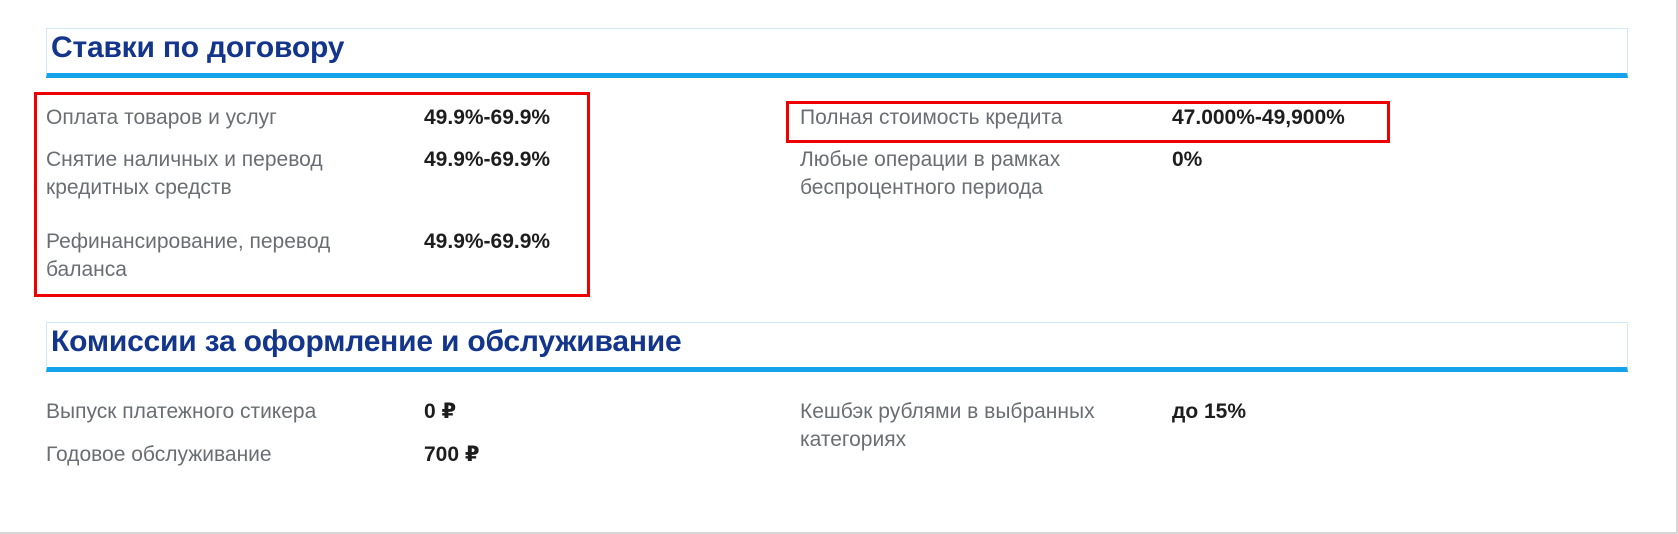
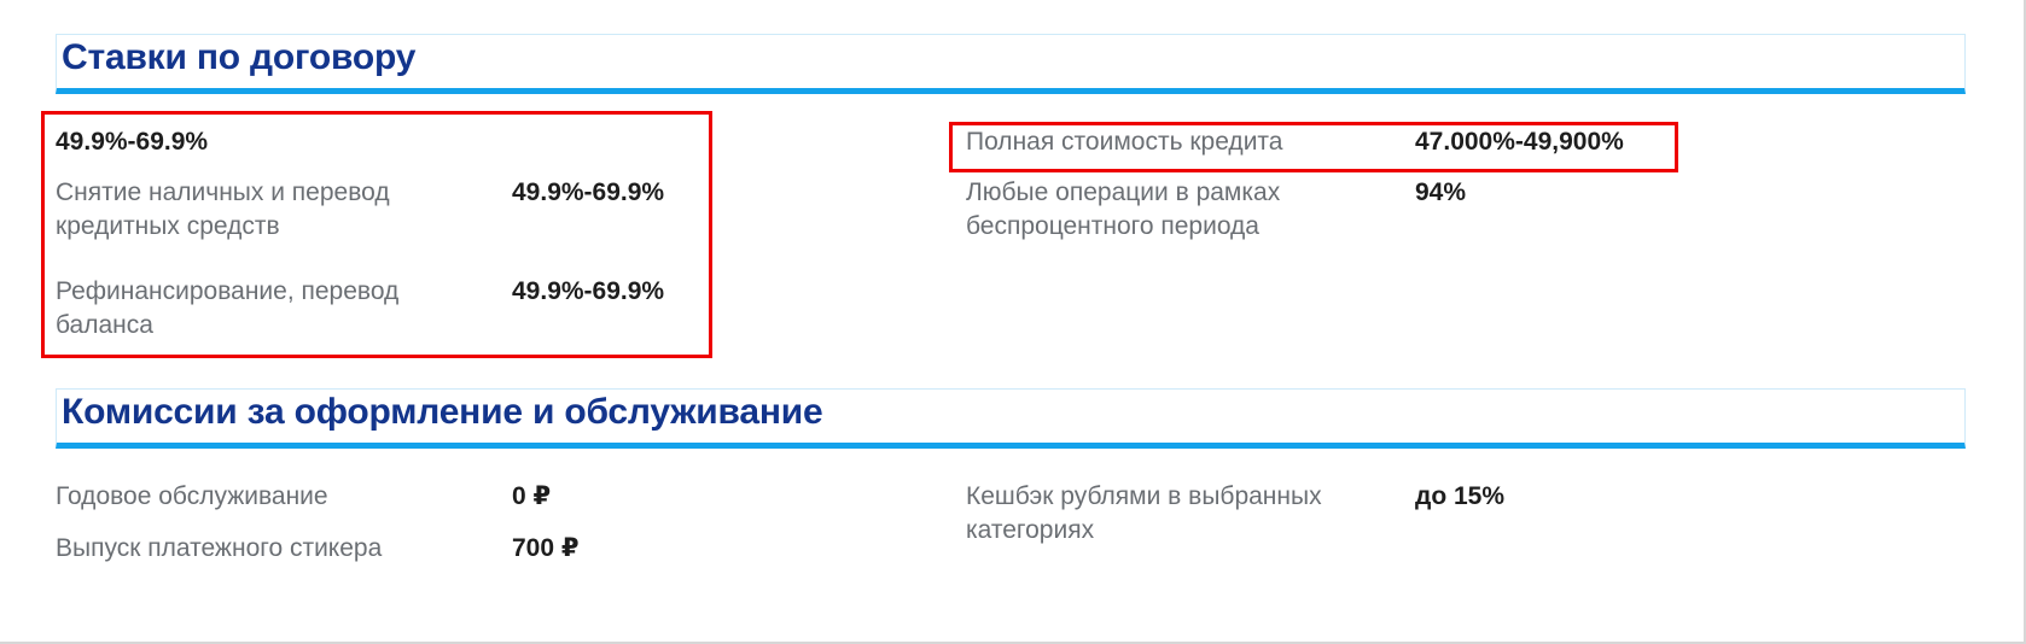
  Ставки по договору
- Оплата товаров и услуг
  49.9%-69.9%
  Снятие наличных и перевод
  кредитных средств
  49.9%-69.9%
  Рефинансирование, перевод
  баланса
  49.9%-69.9%
  Полная стоимость кредита
  47.000%-49,900%
  Любые операции в рамках
  беспроцентного периода
- 0%
+ 94%
  Комиссии за оформление и обслуживание
- Выпуск платежного стикера
+ Годовое обслуживание
  0 ₽
- Годовое обслуживание
+ Выпуск платежного стикера
  700 ₽
  Кешбэк рублями в выбранных
  категориях
  до 15%
